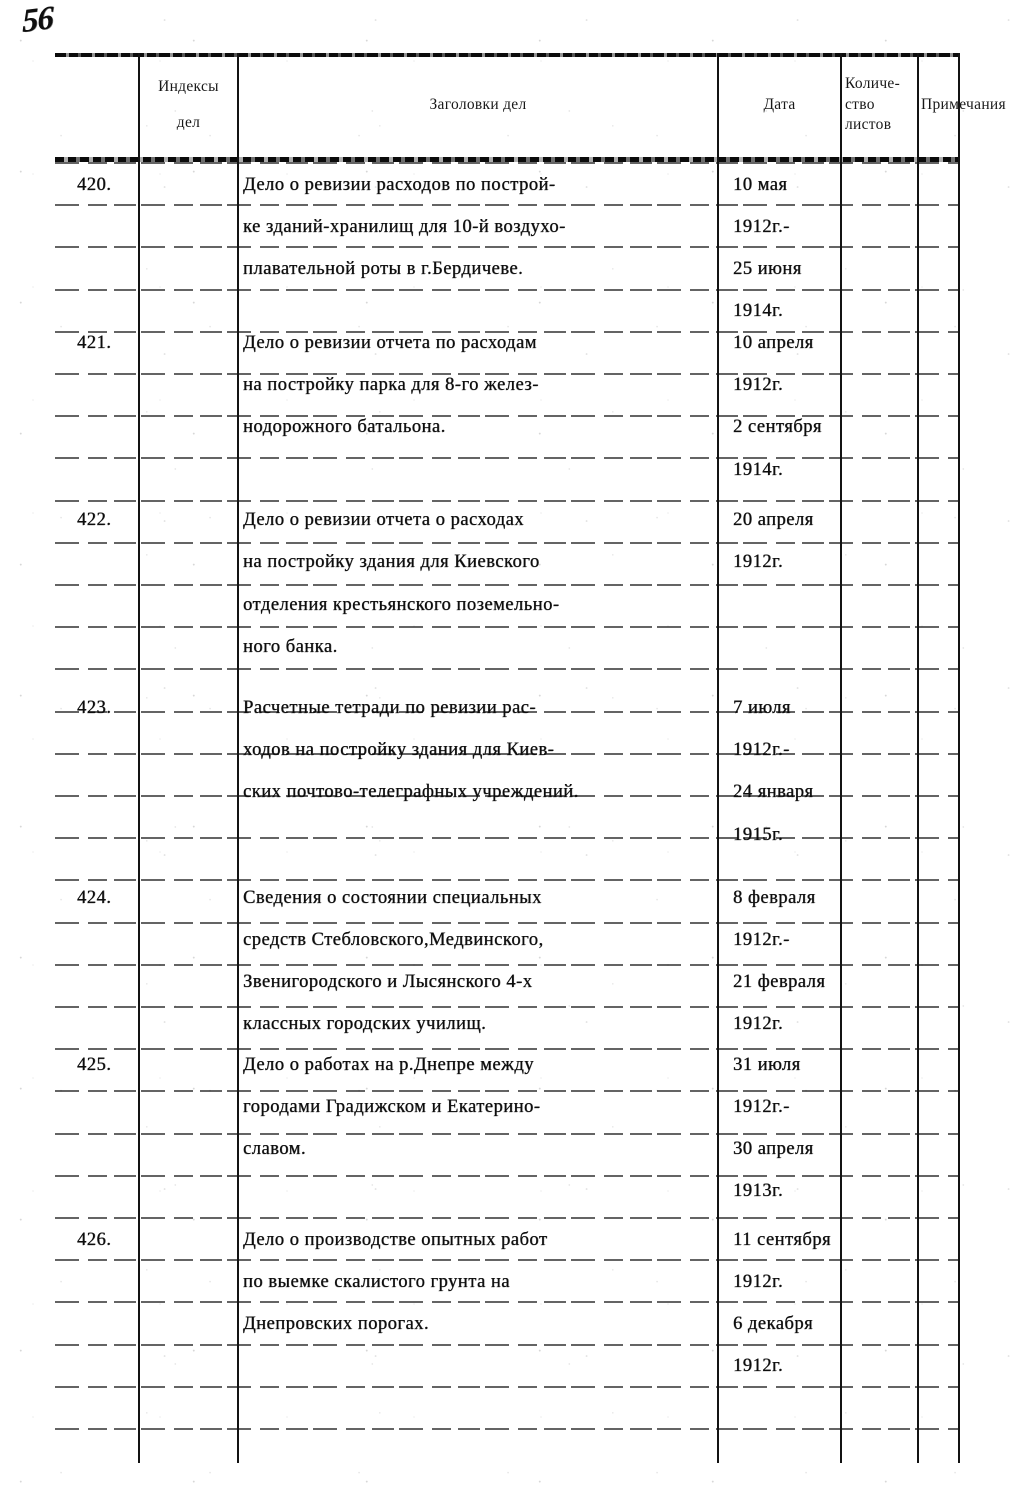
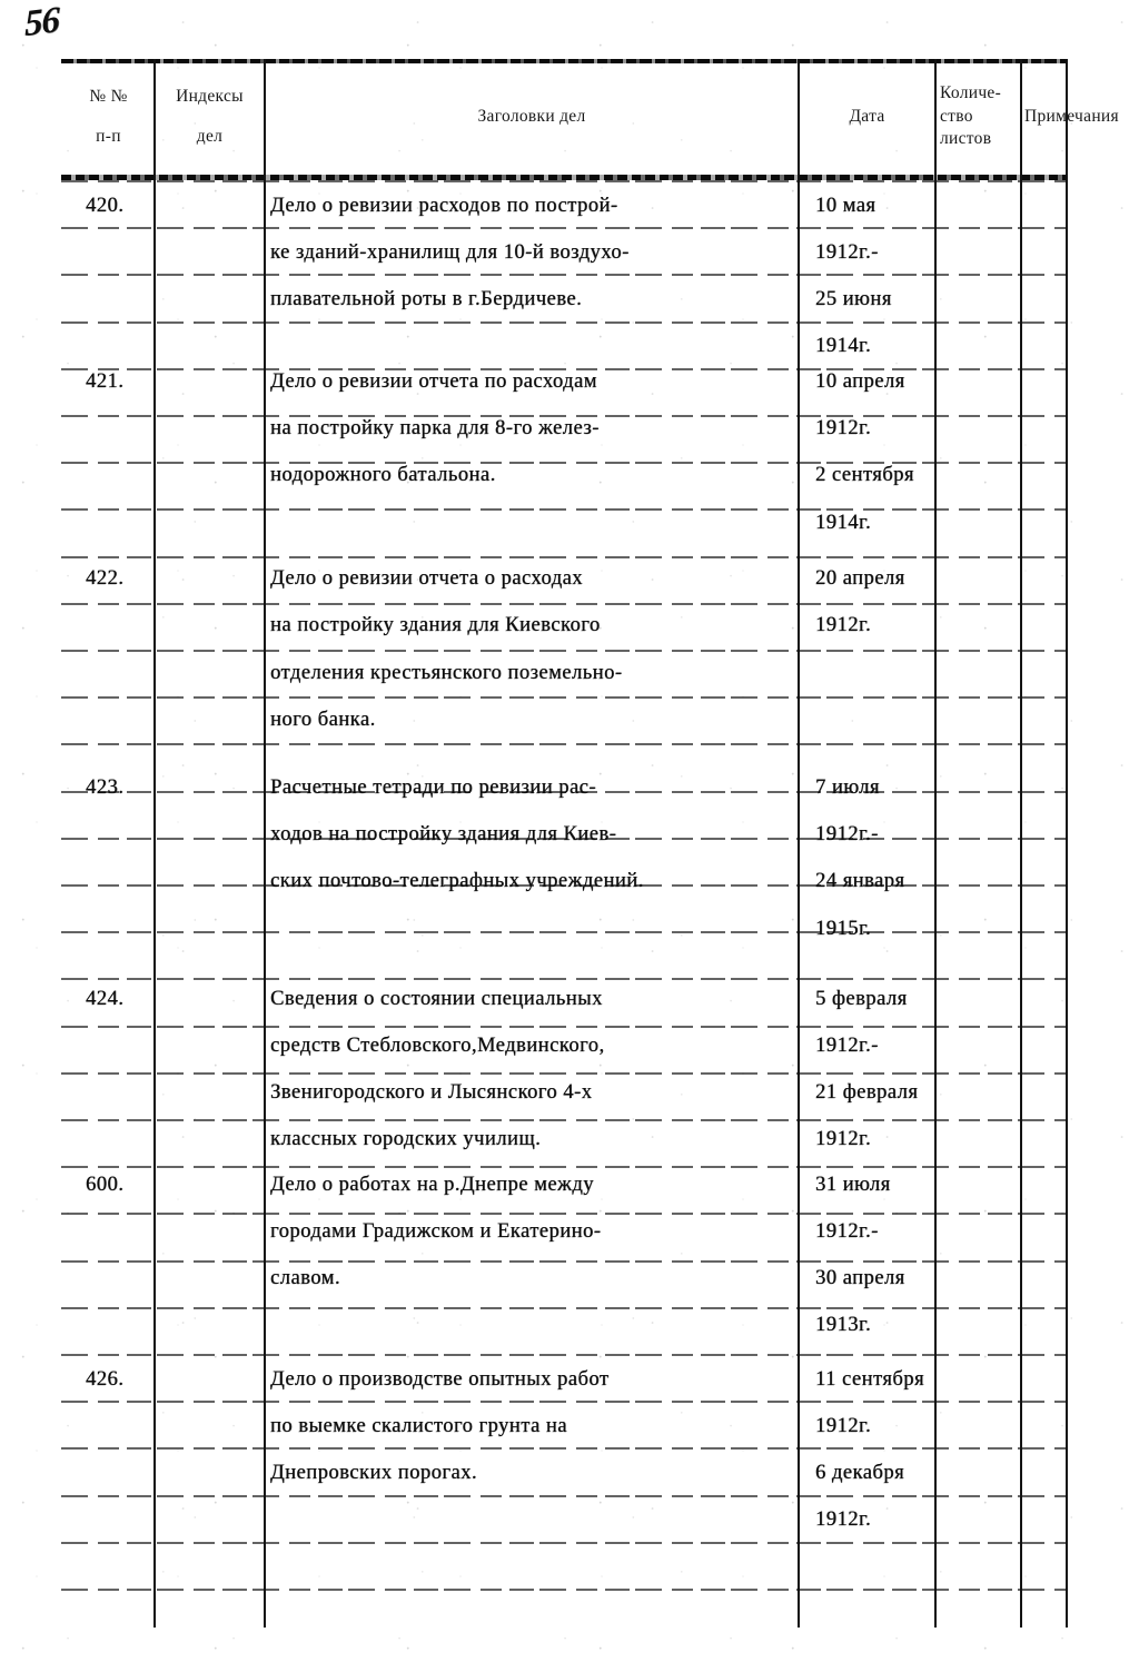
+ № №
+ п-п
  Индексы
  дел
  Заголовки дел
  Дата
  Количе-
  ство
  листов
  Примеча
  420.
  Дело о ревизии расходов по построй-
  ке зданий-хранилищ для 10-й воздухо-
  плавательной роты в г.Бердичеве.
  10 мая
  1912г.-
  25 июня
  1914г.
  421.
  Дело о ревизии отчета по расходам
  на постройку парка для 8-го желез-
  нодорожного батальона.
  10 апреля
  1912г.
  2 сентября
  1914г.
  422.
  Дело о ревизии отчета о расходах
  на постройку здания для Киевского
  отделения крестьянского поземельно-
  ного банка.
  20 апреля
  1912г.
  423.
  Расчетные тетради по ревизии рас-
  ходов на постройку здания для Киев-
  ских почтово-телеграфных учреждений.
  7 июля
  1912г.-
  24 января
  1915г.
  424.
  Сведения о состоянии специальных
  средств Стебловского,Медвинского,
  Звенигородского и Лысянского 4-х
  классных городских училищ.
- 8 февраля
+ 5 февраля
  1912г.-
  21 февраля
  1912г.
- 425.
+ 600.
  Дело о работах на р.Днепре между
  городами Градижском и Екатерино-
  славом.
  31 июля
  1912г.-
  30 апреля
  1913г.
  426.
  Дело о производстве опытных работ
  по выемке скалистого грунта на
  Днепровских порогах.
  11 сентября
  1912г.
  6 декабря
  1912г.
